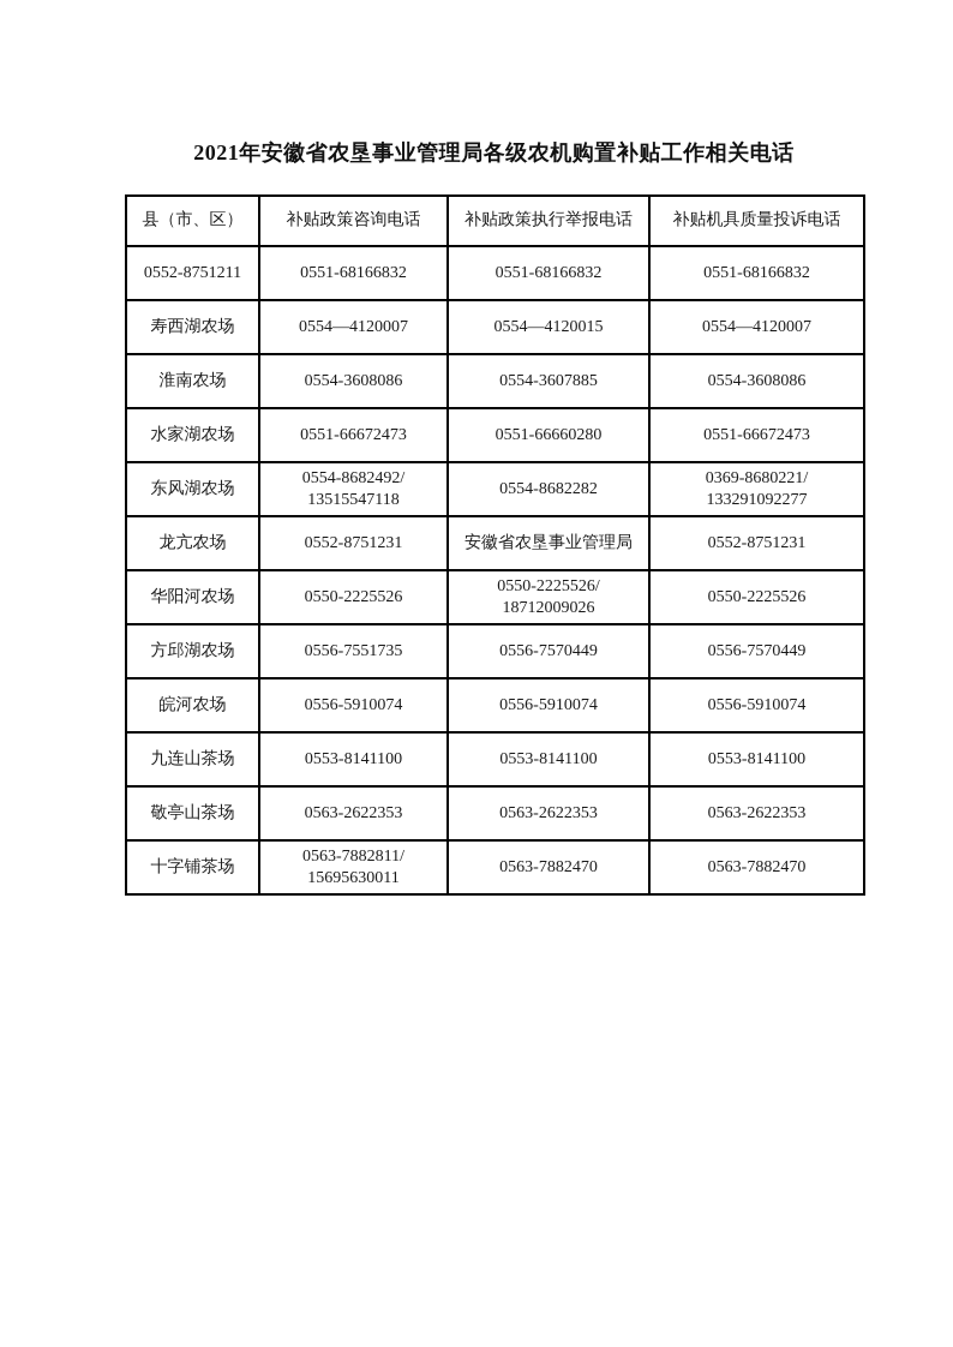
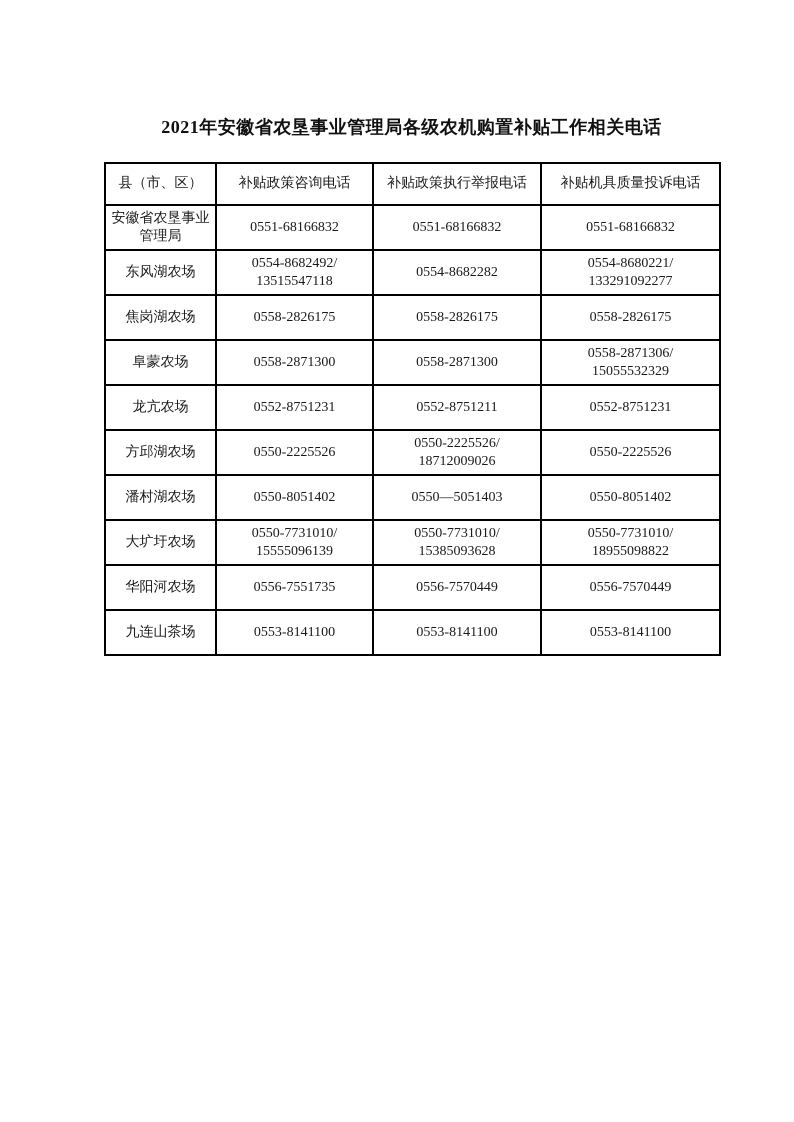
  2021年安徽省农垦事业管理局各级农机购置补贴工作相关电话
  县（市、区）	补贴政策咨询电话	补贴政策执行举报电话	补贴机具质量投诉电话
- 0552-8751211	0551-68166832	0551-68166832	0551-68166832
+ 安徽省农垦事业管理局	0551-68166832	0551-68166832	0551-68166832
- 寿西湖农场	0554—4120007	0554—4120015	0554—4120007
- 淮南农场	0554-3608086	0554-3607885	0554-3608086
- 水家湖农场	0551-66672473	0551-66660280	0551-66672473
- 东风湖农场	0554-8682492/ 13515547118	0554-8682282	0369-8680221/ 133291092277
+ 东风湖农场	0554-8682492/ 13515547118	0554-8682282	0554-8680221/ 133291092277
+ 焦岗湖农场	0558-2826175	0558-2826175	0558-2826175
+ 阜蒙农场	0558-2871300	0558-2871300	0558-2871306/ 15055532329
- 龙亢农场	0552-8751231	安徽省农垦事业管理局	0552-8751231
+ 龙亢农场	0552-8751231	0552-8751211	0552-8751231
- 华阳河农场	0550-2225526	0550-2225526/ 18712009026	0550-2225526
+ 方邱湖农场	0550-2225526	0550-2225526/ 18712009026	0550-2225526
+ 潘村湖农场	0550-8051402	0550—5051403	0550-8051402
+ 大圹圩农场	0550-7731010/ 15555096139	0550-7731010/ 15385093628	0550-7731010/ 18955098822
- 方邱湖农场	0556-7551735	0556-7570449	0556-7570449
+ 华阳河农场	0556-7551735	0556-7570449	0556-7570449
- 皖河农场	0556-5910074	0556-5910074	0556-5910074
  九连山茶场	0553-8141100	0553-8141100	0553-8141100
- 敬亭山茶场	0563-2622353	0563-2622353	0563-2622353
- 十字铺茶场	0563-7882811/ 15695630011	0563-7882470	0563-7882470
